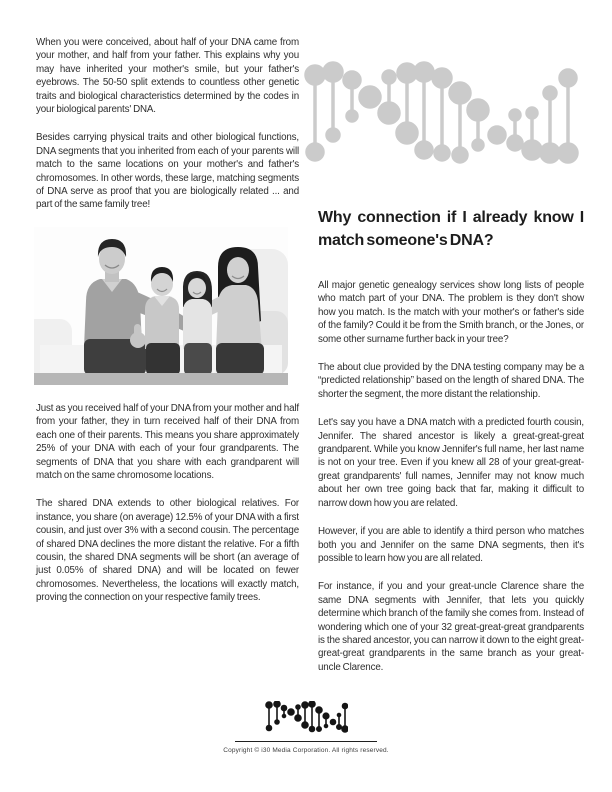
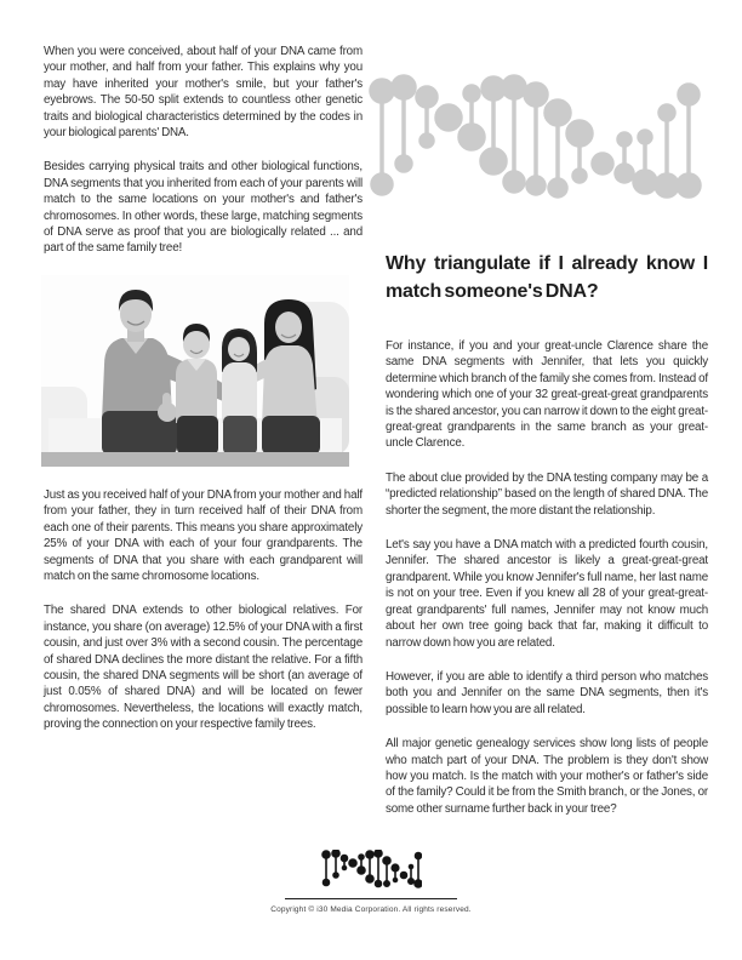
  When you were conceived, about half of your DNA came from your mother, and half from your father. This explains why you may have inherited your mother's smile, but your father's eyebrows. The 50-50 split extends to countless other genetic traits and biological characteristics determined by the codes in your biological parents' DNA.
  Besides carrying physical traits and other biological functions, DNA segments that you inherited from each of your parents will match to the same locations on your mother's and father's chromosomes. In other words, these large, matching segments of DNA serve as proof that you are biologically related ... and part of the same family tree!
  Just as you received half of your DNA from your mother and half from your father, they in turn received half of their DNA from each one of their parents. This means you share approximately 25% of your DNA with each of your four grandparents. The segments of DNA that you share with each grandparent will match on the same chromosome locations.
  The shared DNA extends to other biological relatives. For instance, you share (on average) 12.5% of your DNA with a first cousin, and just over 3% with a second cousin. The percentage of shared DNA declines the more distant the relative. For a fifth cousin, the shared DNA segments will be short (an average of just 0.05% of shared DNA) and will be located on fewer chromosomes. Nevertheless, the locations will exactly match, proving the connection on your respective family trees.
- Why connection if I already know I match someone's DNA?
+ Why triangulate if I already know I match someone's DNA?
- All major genetic genealogy services show long lists of people who match part of your DNA. The problem is they don't show how you match. Is the match with your mother's or father's side of the family? Could it be from the Smith branch, or the Jones, or some other surname further back in your tree?
+ For instance, if you and your great-uncle Clarence share the same DNA segments with Jennifer, that lets you quickly determine which branch of the family she comes from. Instead of wondering which one of your 32 great-great-great grandparents is the shared ancestor, you can narrow it down to the eight great-great-great grandparents in the same branch as your great-uncle Clarence.
  The about clue provided by the DNA testing company may be a “predicted relationship” based on the length of shared DNA. The shorter the segment, the more distant the relationship.
  Let's say you have a DNA match with a predicted fourth cousin, Jennifer. The shared ancestor is likely a great-great-great grandparent. While you know Jennifer's full name, her last name is not on your tree. Even if you knew all 28 of your great-great-great grandparents' full names, Jennifer may not know much about her own tree going back that far, making it difficult to narrow down how you are related.
  However, if you are able to identify a third person who matches both you and Jennifer on the same DNA segments, then it's possible to learn how you are all related.
- For instance, if you and your great-uncle Clarence share the same DNA segments with Jennifer, that lets you quickly determine which branch of the family she comes from. Instead of wondering which one of your 32 great-great-great grandparents is the shared ancestor, you can narrow it down to the eight great-great-great grandparents in the same branch as your great-uncle Clarence.
+ All major genetic genealogy services show long lists of people who match part of your DNA. The problem is they don't show how you match. Is the match with your mother's or father's side of the family? Could it be from the Smith branch, or the Jones, or some other surname further back in your tree?
